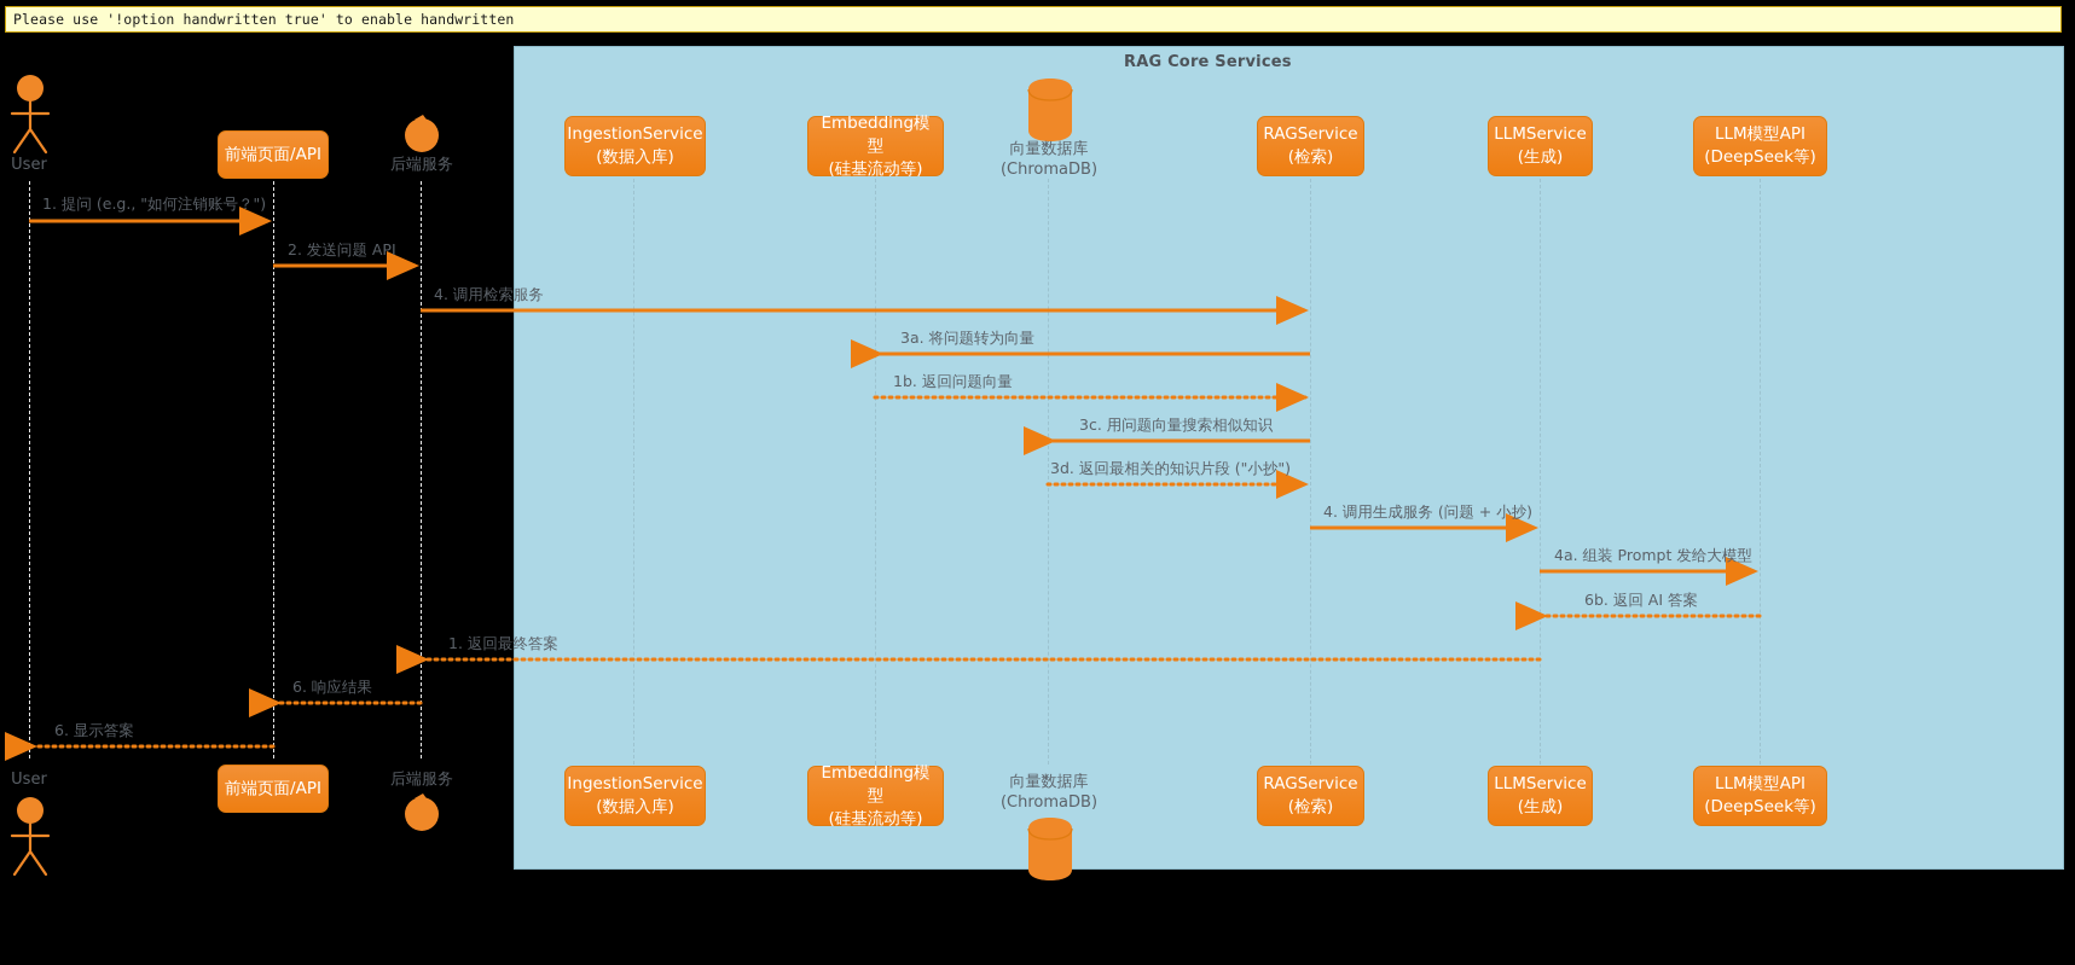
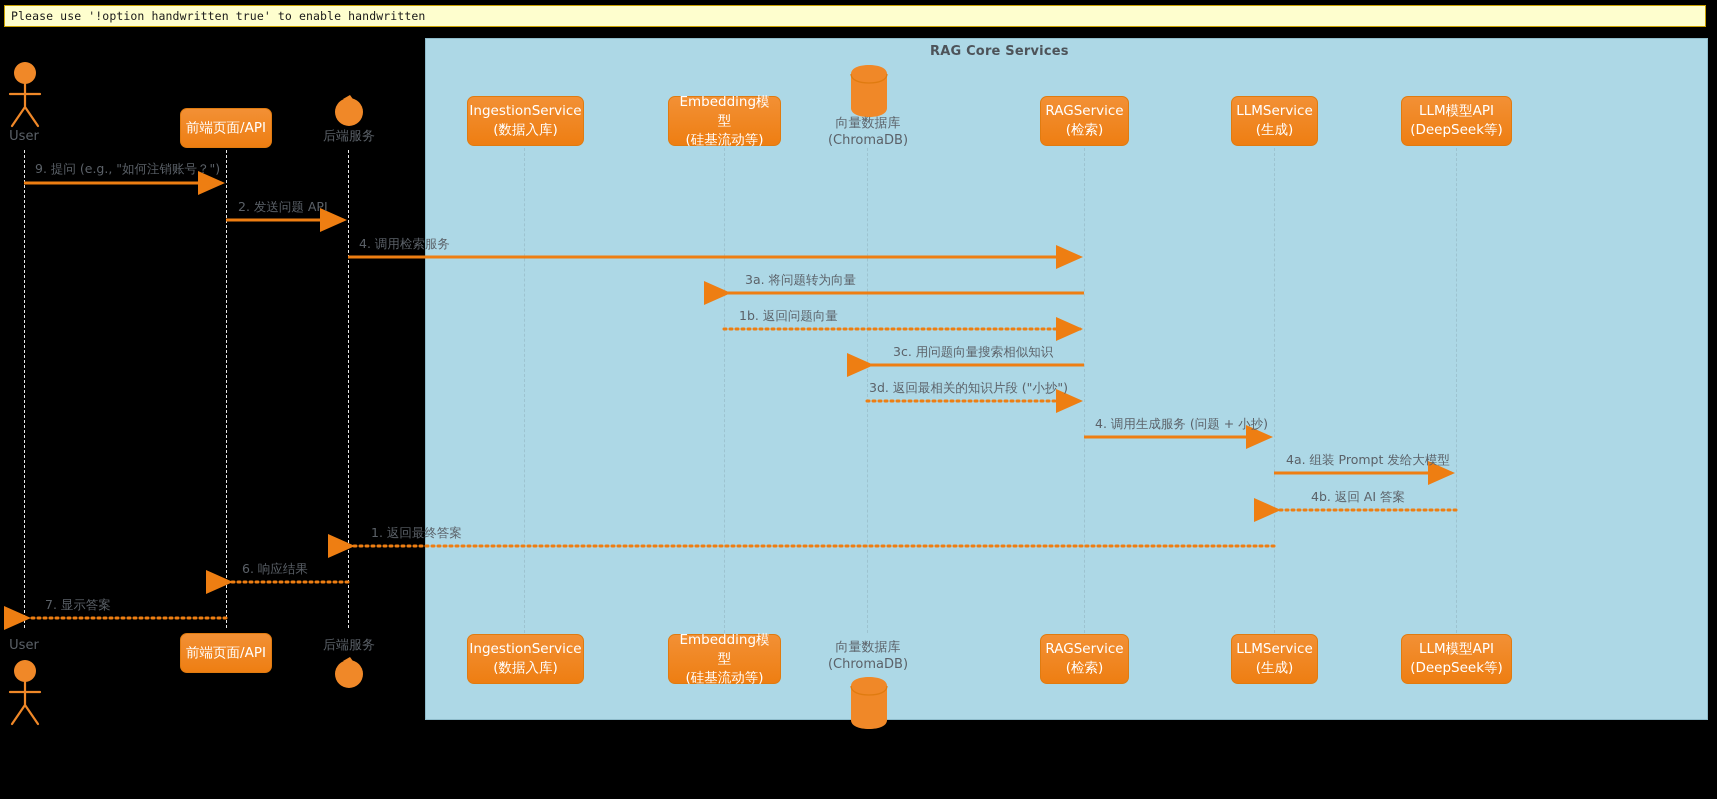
  Please use '!option handwritten true' to enable handwritten
  RAG Core Services
  User
  前端页面/API
  后端服务
  IngestionService
  (数据入库)
  Embedding模型
  (硅基流动等)
  向量数据库
  (ChromaDB)
  RAGService
  (检索)
  LLMService
  (生成)
  LLM模型API
  (DeepSeek等)
  User
  前端页面/API
  后端服务
  IngestionService
  (数据入库)
  Embedding模型
  (硅基流动等)
  向量数据库
  (ChromaDB)
  RAGService
  (检索)
  LLMService
  (生成)
  LLM模型API
  (DeepSeek等)
- 1. 提问 (e.g., "如何注销账号？")
+ 9. 提问 (e.g., "如何注销账号？")
  2. 发送问题 API
  4. 调用检索服务
  3a. 将问题转为向量
  1b. 返回问题向量
  3c. 用问题向量搜索相似知识
  3d. 返回最相关的知识片段 ("小抄")
  4. 调用生成服务 (问题 + 小抄)
  4a. 组装 Prompt 发给大模型
- 6b. 返回 AI 答案
+ 4b. 返回 AI 答案
  1. 返回最终答案
  6. 响应结果
- 6. 显示答案
+ 7. 显示答案
